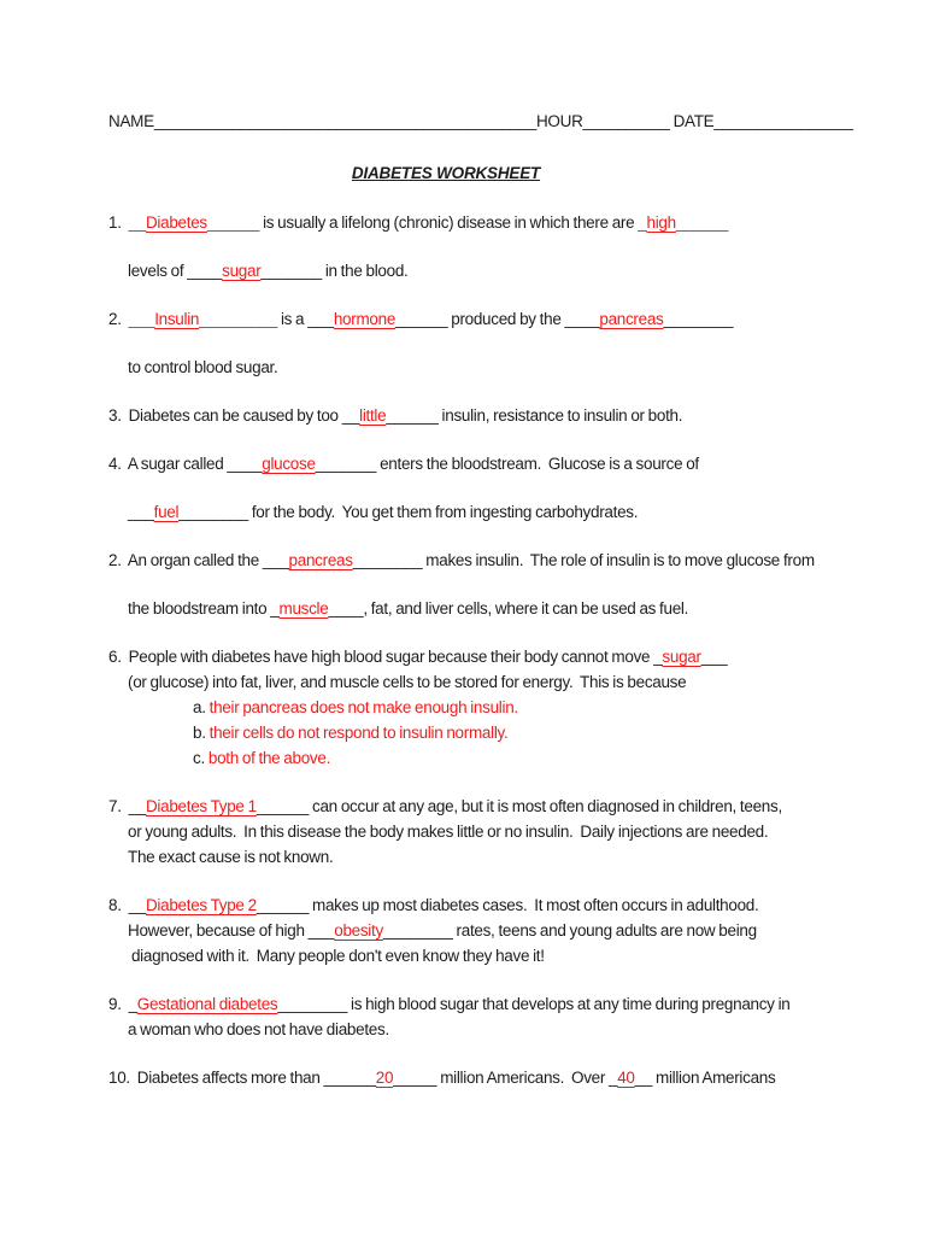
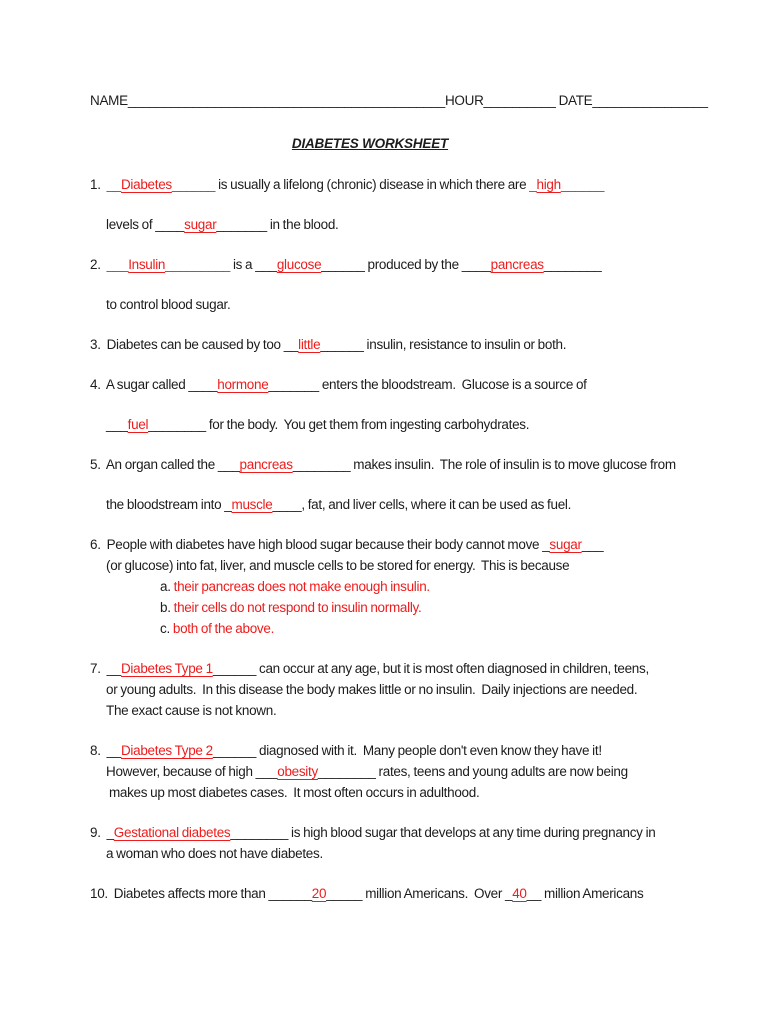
  NAME____________________________________________HOUR__________ DATE________________
  DIABETES WORKSHEET
  1. __Diabetes______ is usually a lifelong (chronic) disease in which there are _high______
  levels of ____sugar_______ in the blood.
- 2. ___Insulin_________ is a ___hormone______ produced by the ____pancreas________
+ 2. ___Insulin_________ is a ___glucose______ produced by the ____pancreas________
  to control blood sugar.
  3. Diabetes can be caused by too __little______ insulin, resistance to insulin or both.
- 4. A sugar called ____glucose_______ enters the bloodstream. Glucose is a source of
+ 4. A sugar called ____hormone_______ enters the bloodstream. Glucose is a source of
  ___fuel________ for the body. You get them from ingesting carbohydrates.
- 2. An organ called the ___pancreas________ makes insulin. The role of insulin is to move glucose from
+ 5. An organ called the ___pancreas________ makes insulin. The role of insulin is to move glucose from
  the bloodstream into _muscle____, fat, and liver cells, where it can be used as fuel.
  6. People with diabetes have high blood sugar because their body cannot move _sugar___
  (or glucose) into fat, liver, and muscle cells to be stored for energy. This is because
  a. their pancreas does not make enough insulin.
  b. their cells do not respond to insulin normally.
  c. both of the above.
  7. __Diabetes Type 1______ can occur at any age, but it is most often diagnosed in children, teens,
  or young adults. In this disease the body makes little or no insulin. Daily injections are needed.
  The exact cause is not known.
- 8. __Diabetes Type 2______ makes up most diabetes cases. It most often occurs in adulthood.
+ 8. __Diabetes Type 2______ diagnosed with it. Many people don't even know they have it!
  However, because of high ___obesity________ rates, teens and young adults are now being
- diagnosed with it. Many people don't even know they have it!
+ makes up most diabetes cases. It most often occurs in adulthood.
  9. _Gestational diabetes________ is high blood sugar that develops at any time during pregnancy in
  a woman who does not have diabetes.
  10. Diabetes affects more than ______20_____ million Americans. Over _40__ million Americans
